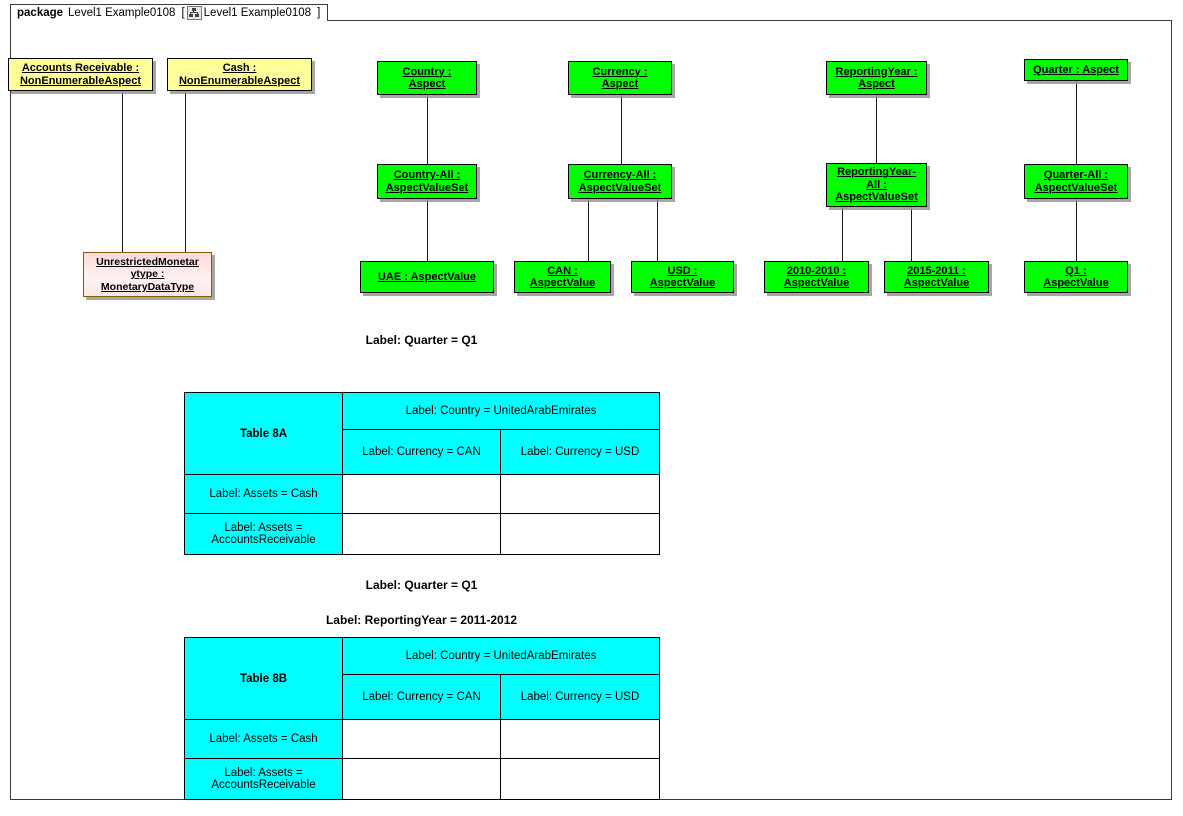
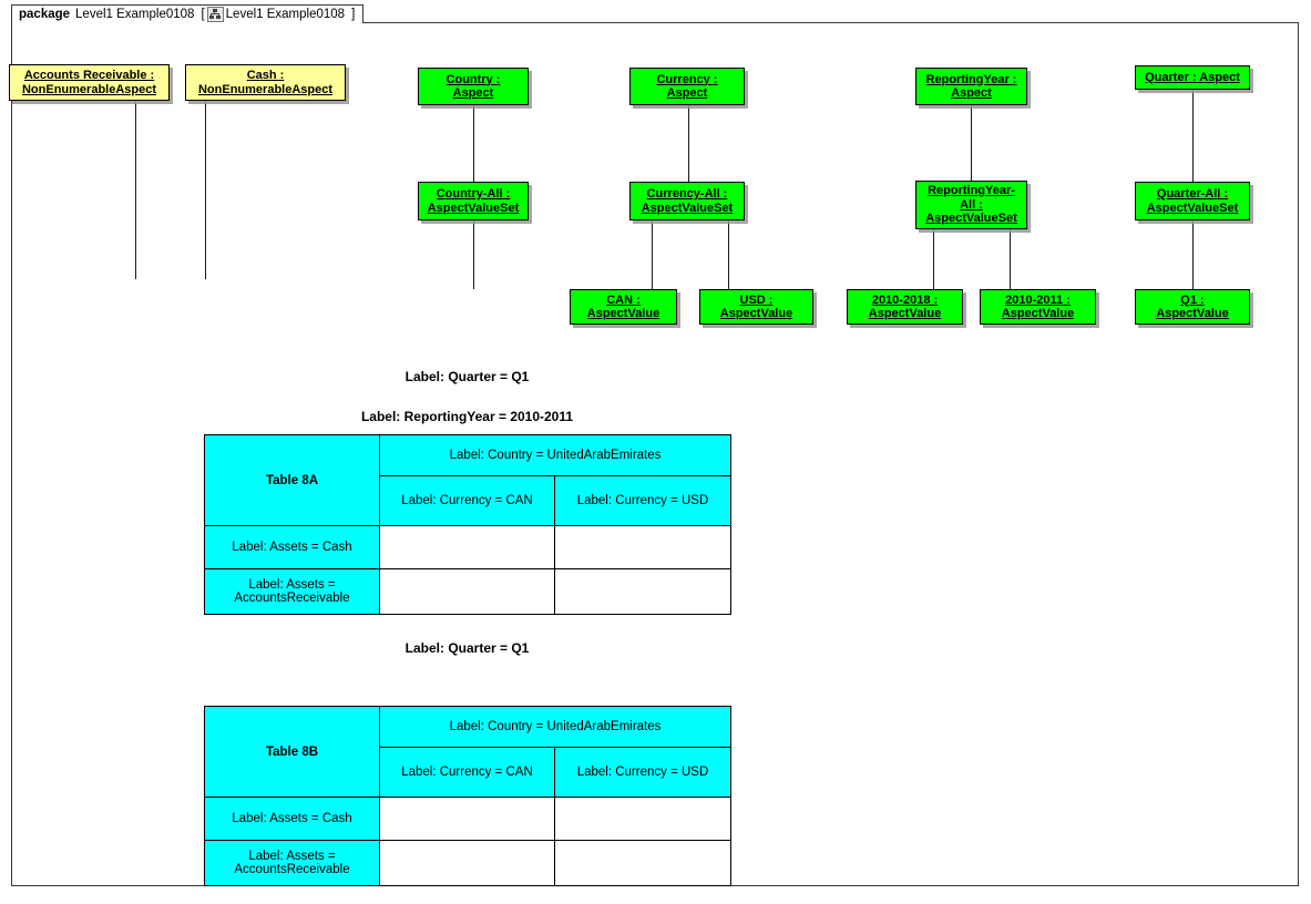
  package
  Level1 Example0108
  [
  Level1 Example0108
  ]
  Accounts Receivable :
  NonEnumerableAspect
  Cash :
  NonEnumerableAspect
- UnrestrictedMonetar
- ytype :
- MonetaryDataType
  Country :
  Aspect
  Country-All :
  AspectValueSet
- UAE : AspectValue
  Currency :
  Aspect
  Currency-All :
  AspectValueSet
  CAN :
  AspectValue
  USD :
  AspectValue
  ReportingYear :
  Aspect
  ReportingYear-
  All :
  AspectValueSet
- 2010-2010 :
+ 2010-2018 :
  AspectValue
- 2015-2011 :
+ 2010-2011 :
  AspectValue
  Quarter : Aspect
  Quarter-All :
  AspectValueSet
  Q1 :
  AspectValue
  Label: Quarter = Q1
+ Label: ReportingYear = 2010-2011
  Table 8A	Label: Country = UnitedArabEmirates
  Label: Currency = CAN	Label: Currency = USD
  Label: Assets = Cash
  Label: Assets = AccountsReceivable
  Label: Quarter = Q1
- Label: ReportingYear = 2011-2012
  Table 8B	Label: Country = UnitedArabEmirates
  Label: Currency = CAN	Label: Currency = USD
  Label: Assets = Cash
  Label: Assets = AccountsReceivable
